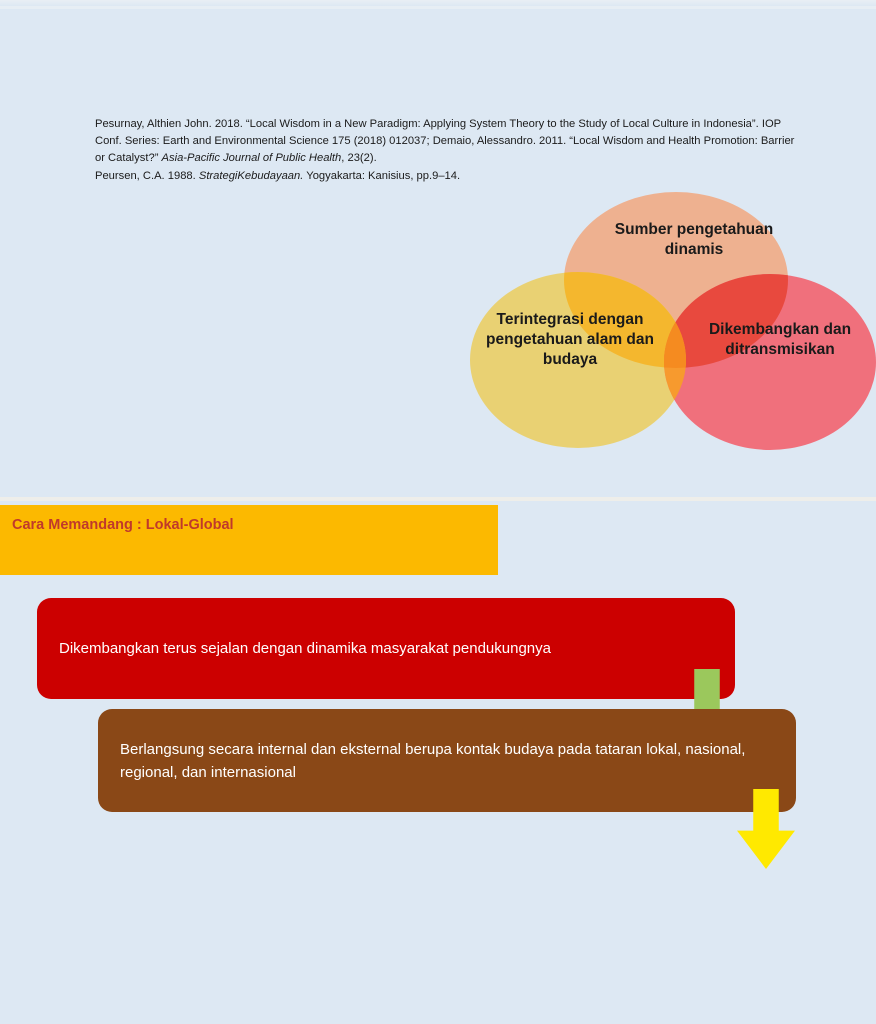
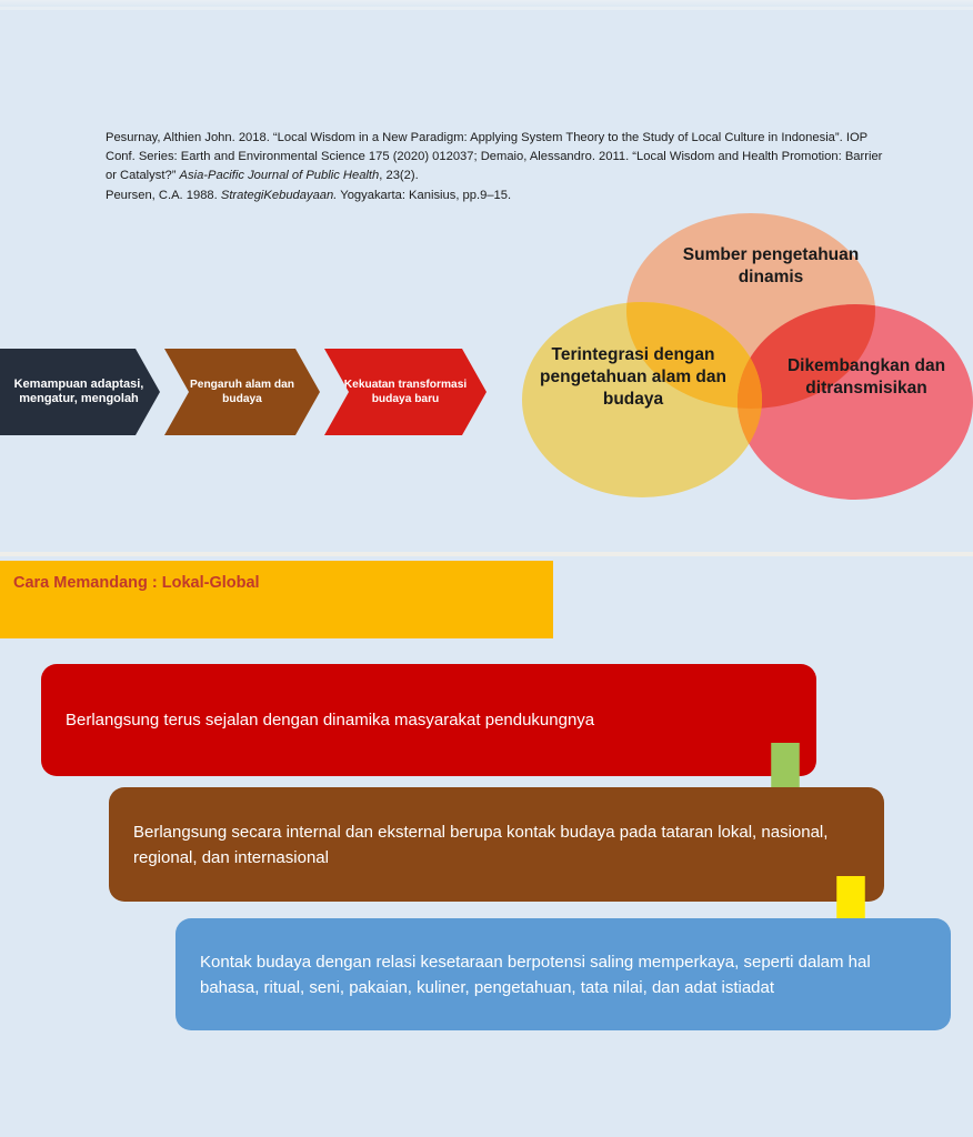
- Pesurnay, Althien John. 2018. “Local Wisdom in a New Paradigm: Applying System Theory to the Study of Local Culture in Indonesia”. IOP Conf. Series: Earth and Environmental Science 175 (2018) 012037; Demaio, Alessandro. 2011. “Local Wisdom and Health Promotion: Barrier or Catalyst?” Asia-Pacific Journal of Public Health, 23(2).
+ Pesurnay, Althien John. 2018. “Local Wisdom in a New Paradigm: Applying System Theory to the Study of Local Culture in Indonesia”. IOP Conf. Series: Earth and Environmental Science 175 (2020) 012037; Demaio, Alessandro. 2011. “Local Wisdom and Health Promotion: Barrier or Catalyst?” Asia-Pacific Journal of Public Health, 23(2).
- Peursen, C.A. 1988. StrategiKebudayaan. Yogyakarta: Kanisius, pp.9–14.
+ Peursen, C.A. 1988. StrategiKebudayaan. Yogyakarta: Kanisius, pp.9–15.
+ Kemampuan adaptasi, mengatur, mengolah
+ Pengaruh alam dan budaya
+ Kekuatan transformasi budaya baru
  Sumber pengetahuan dinamis
  Terintegrasi dengan pengetahuan alam dan budaya
  Dikembangkan dan ditransmisikan
  Cara Memandang : Lokal-Global
- Dikembangkan terus sejalan dengan dinamika masyarakat pendukungnya
+ Berlangsung terus sejalan dengan dinamika masyarakat pendukungnya
  Berlangsung secara internal dan eksternal berupa kontak budaya pada tataran lokal, nasional, regional, dan internasional
+ Kontak budaya dengan relasi kesetaraan berpotensi saling memperkaya, seperti dalam hal bahasa, ritual, seni, pakaian, kuliner, pengetahuan, tata nilai, dan adat istiadat
